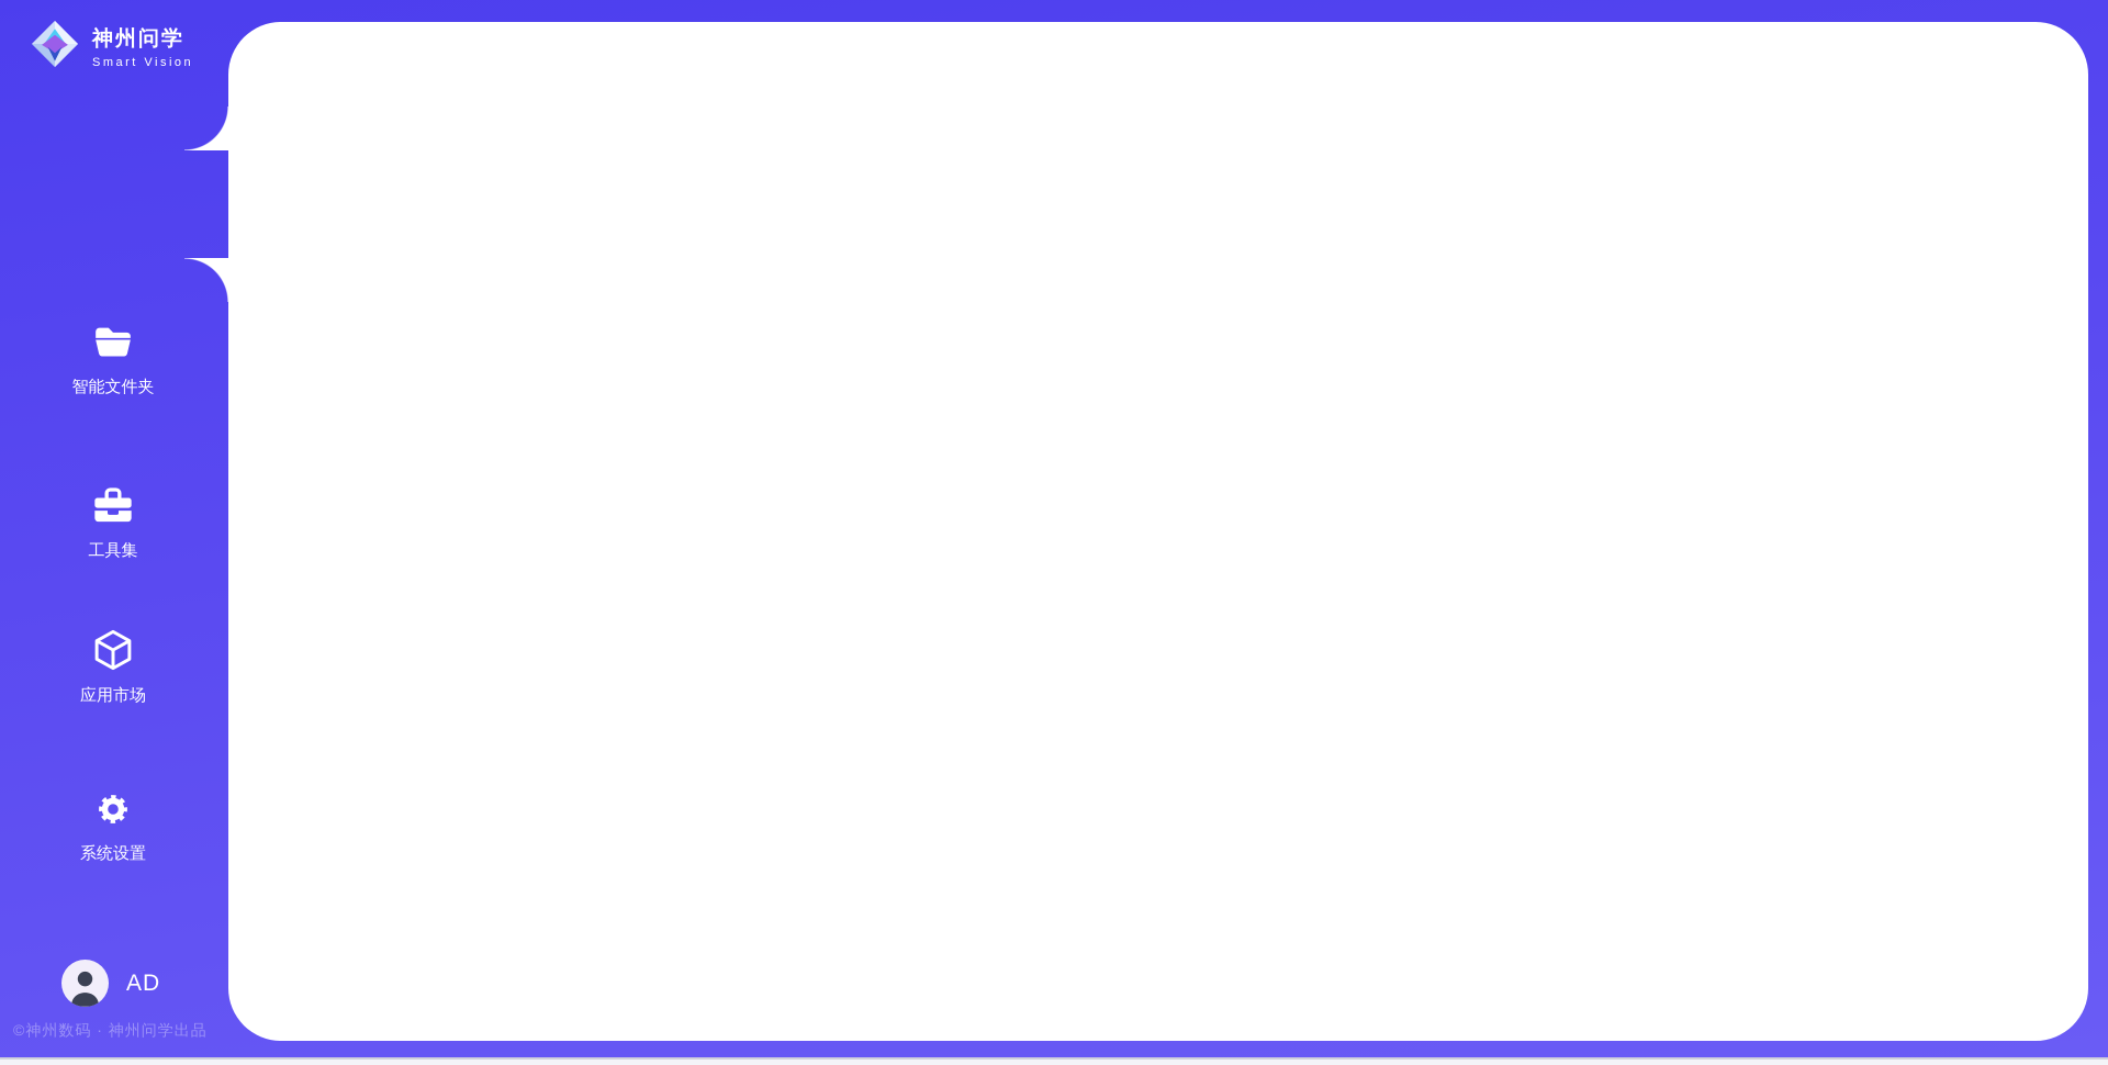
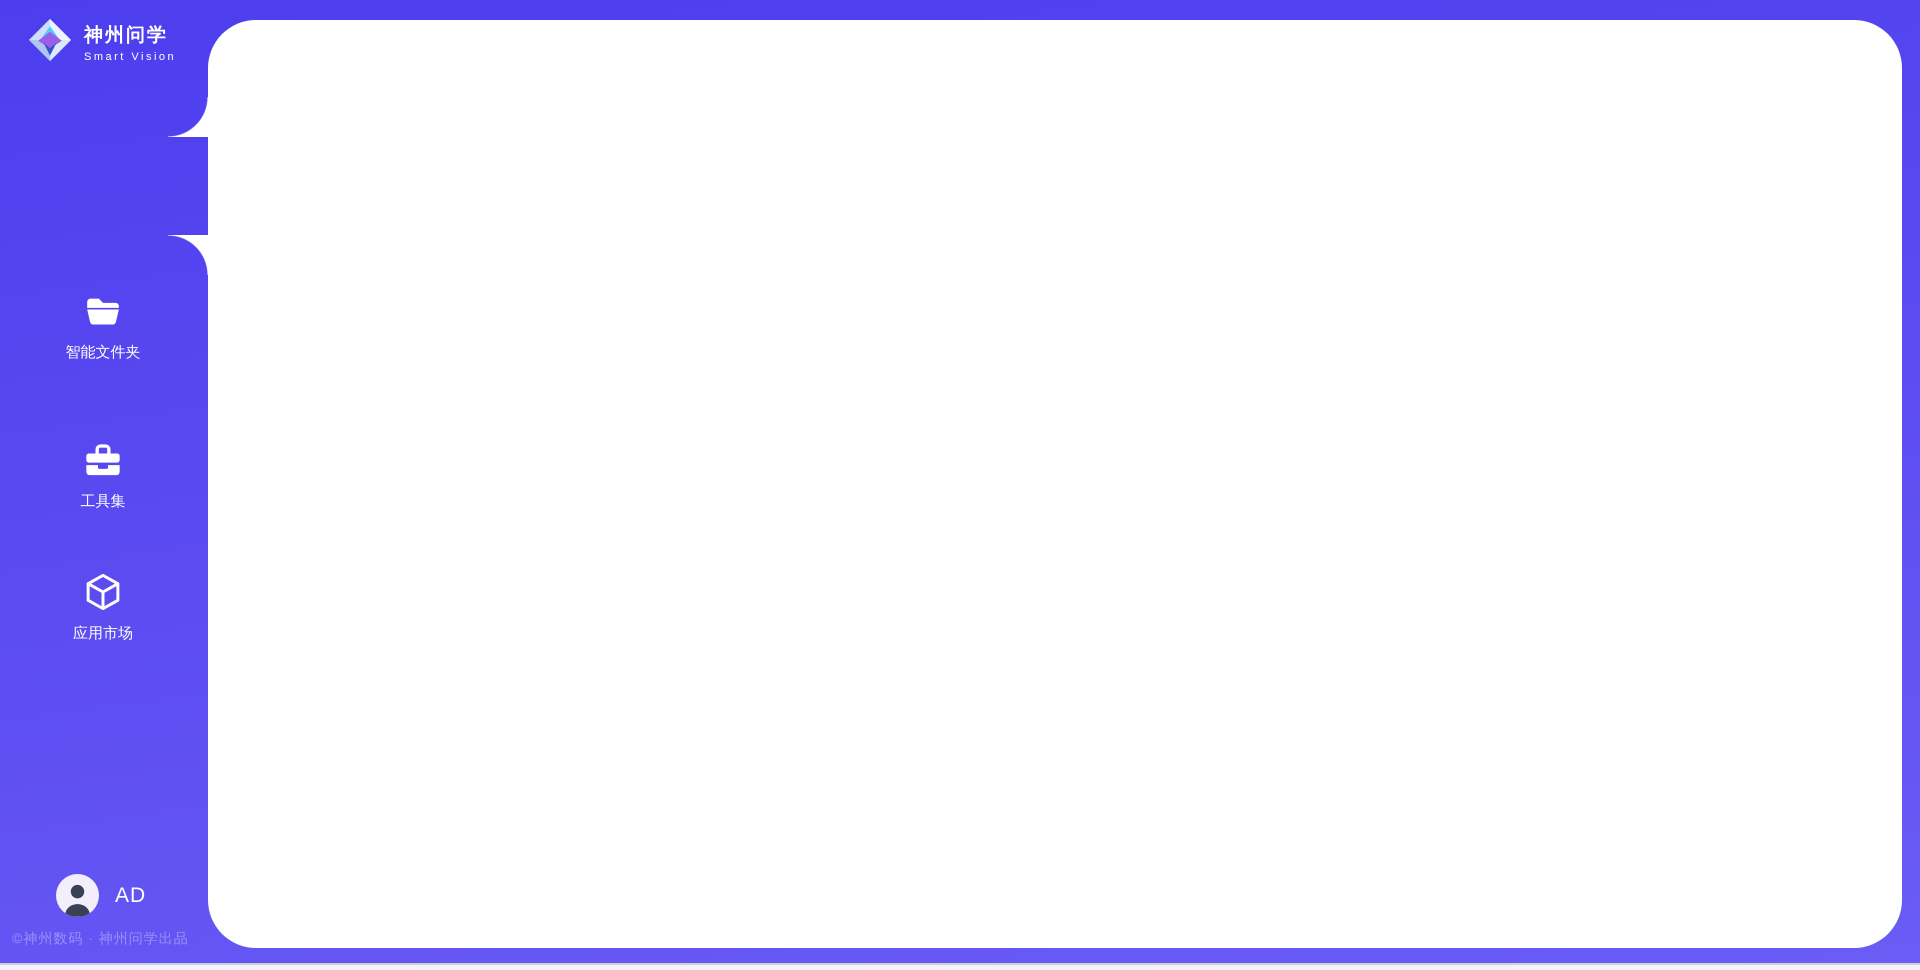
  神州问学
  Smart Vision
  智能文件夹
  工具集
  应用市场
- 系统设置
  AD
  ©神州数码 · 神州问学出品
